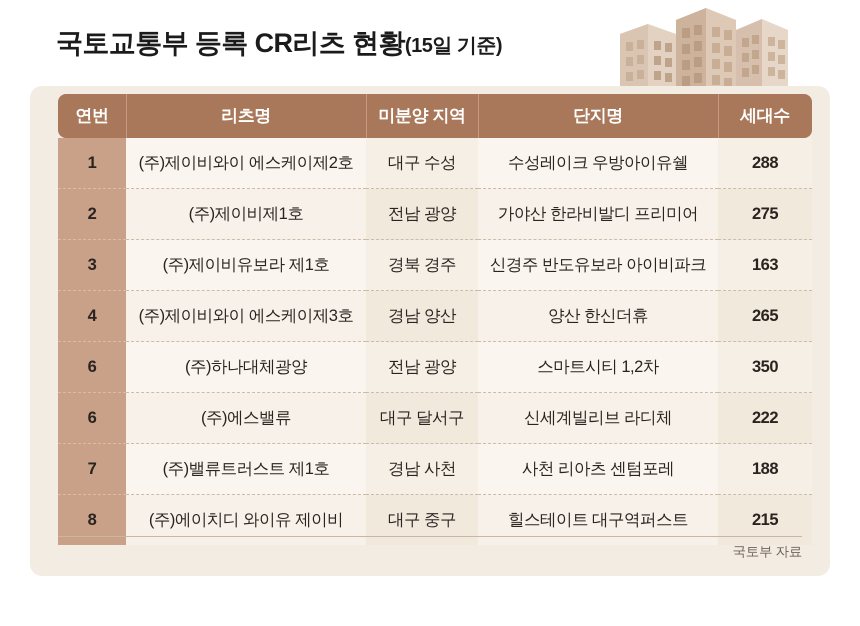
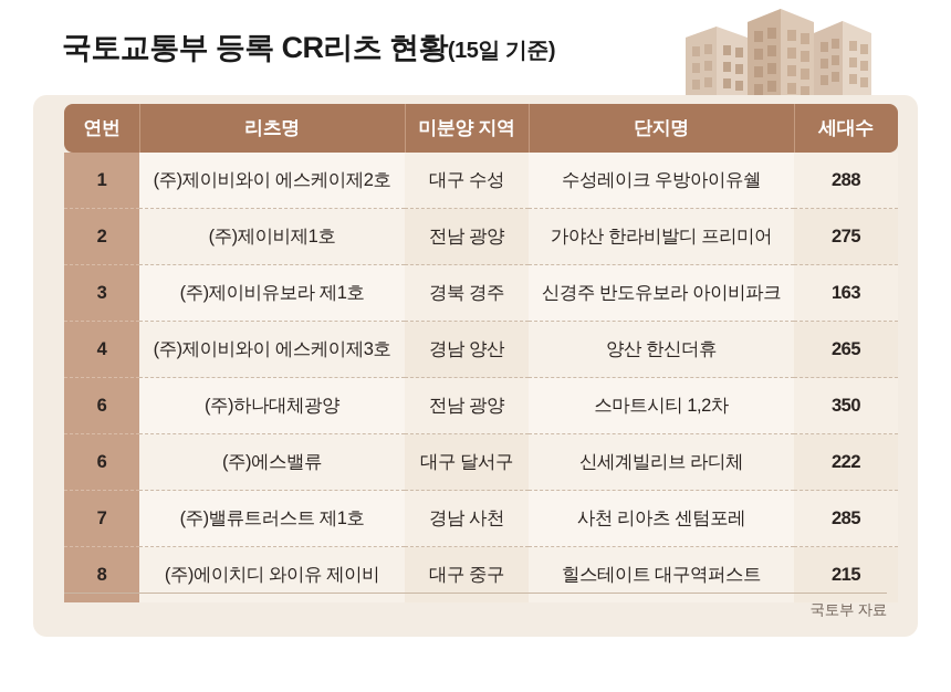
  국토교통부 등록 CR리츠 현황
  (15일 기준)
  연번	리츠명	미분양 지역	단지명	세대수
  1	(주)제이비와이 에스케이제2호	대구 수성	수성레이크 우방아이유쉘	288
  2	(주)제이비제1호	전남 광양	가야산 한라비발디 프리미어	275
  3	(주)제이비유보라 제1호	경북 경주	신경주 반도유보라 아이비파크	163
  4	(주)제이비와이 에스케이제3호	경남 양산	양산 한신더휴	265
  6	(주)하나대체광양	전남 광양	스마트시티 1,2차	350
  6	(주)에스밸류	대구 달서구	신세계빌리브 라디체	222
- 7	(주)밸류트러스트 제1호	경남 사천	사천 리아츠 센텀포레	188
+ 7	(주)밸류트러스트 제1호	경남 사천	사천 리아츠 센텀포레	285
  8	(주)에이치디 와이유 제이비	대구 중구	힐스테이트 대구역퍼스트	215
  국토부 자료
